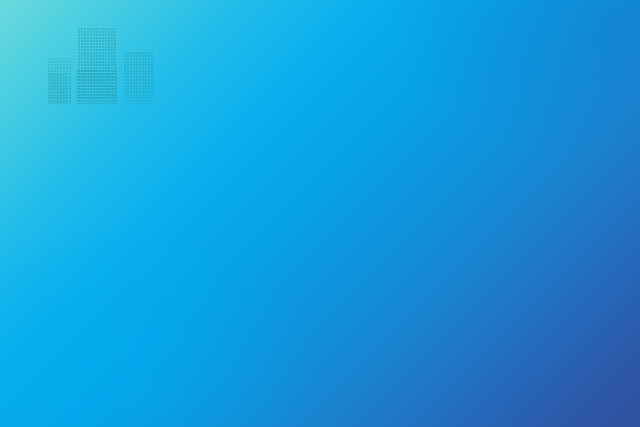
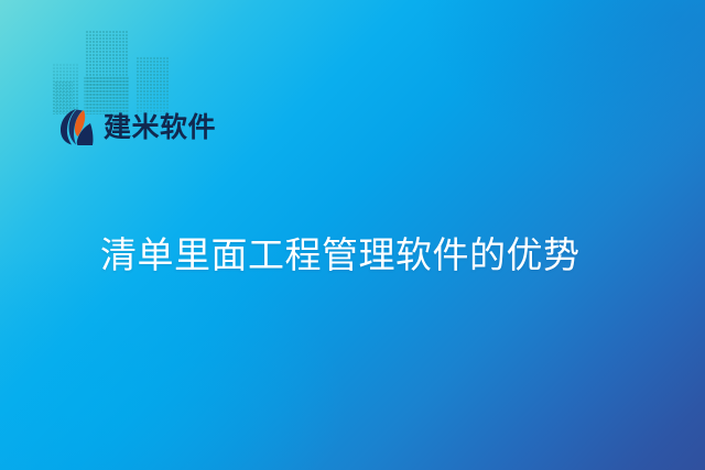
+ 建米软件
+ 清单里面工程管理软件的优势
